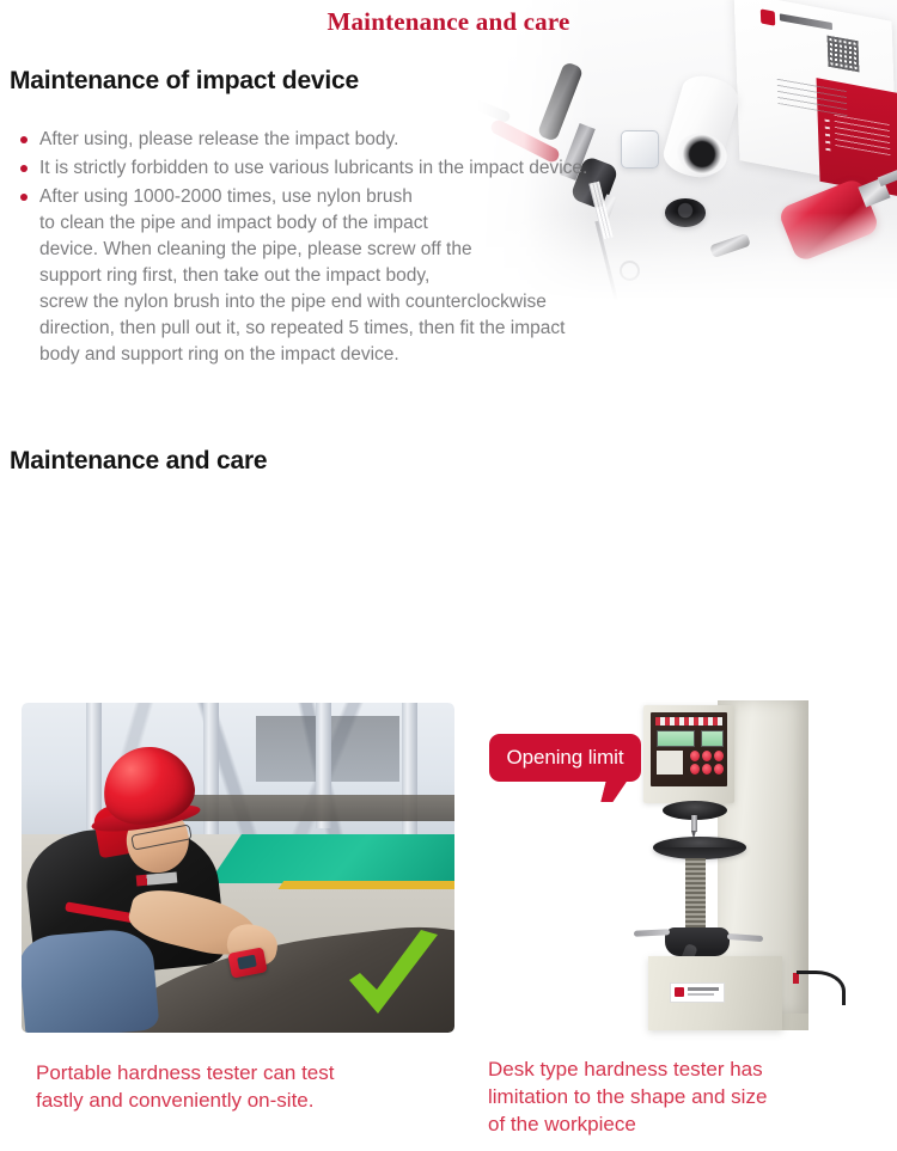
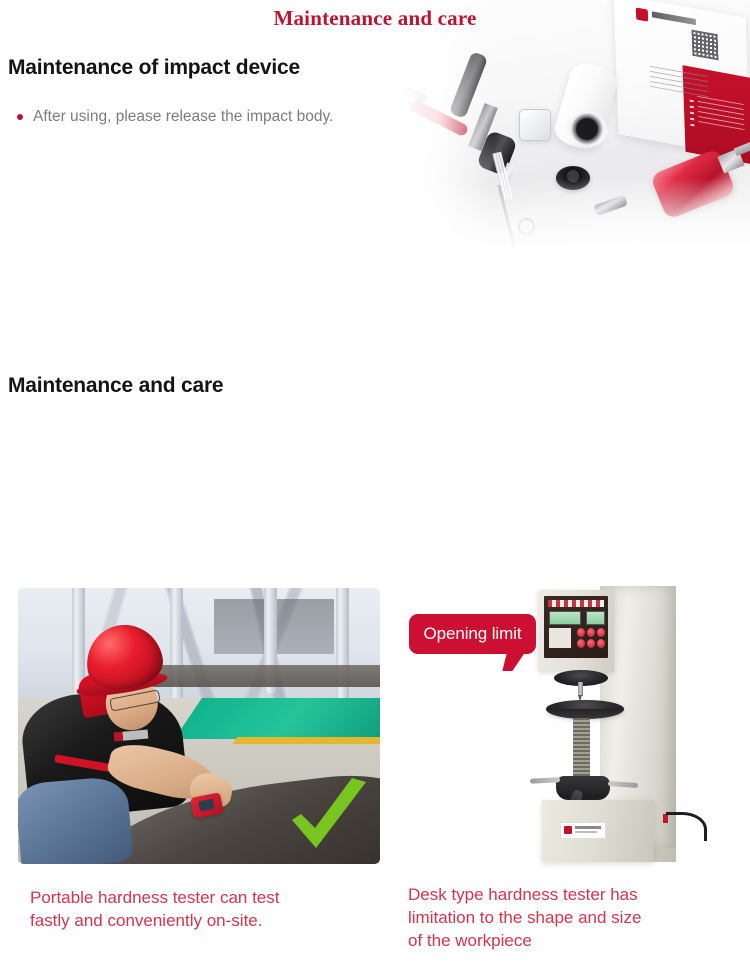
  Maintenance and care
  Maintenance of impact device
  After using, please release the impact body.
- It is strictly forbidden to use various lubricants in the impact device.
- After using 1000-2000 times, use nylon brush
- to clean the pipe and impact body of the impact
- device. When cleaning the pipe, please screw off the
- support ring first, then take out the impact body,
- screw the nylon brush into the pipe end with counterclockwise
- direction, then pull out it, so repeated 5 times, then fit the impact
- body and support ring on the impact device.
  Maintenance and care
  Opening limit
  Portable hardness tester can test
  fastly and conveniently on-site.
  Desk type hardness tester has
  limitation to the shape and size
  of the workpiece
